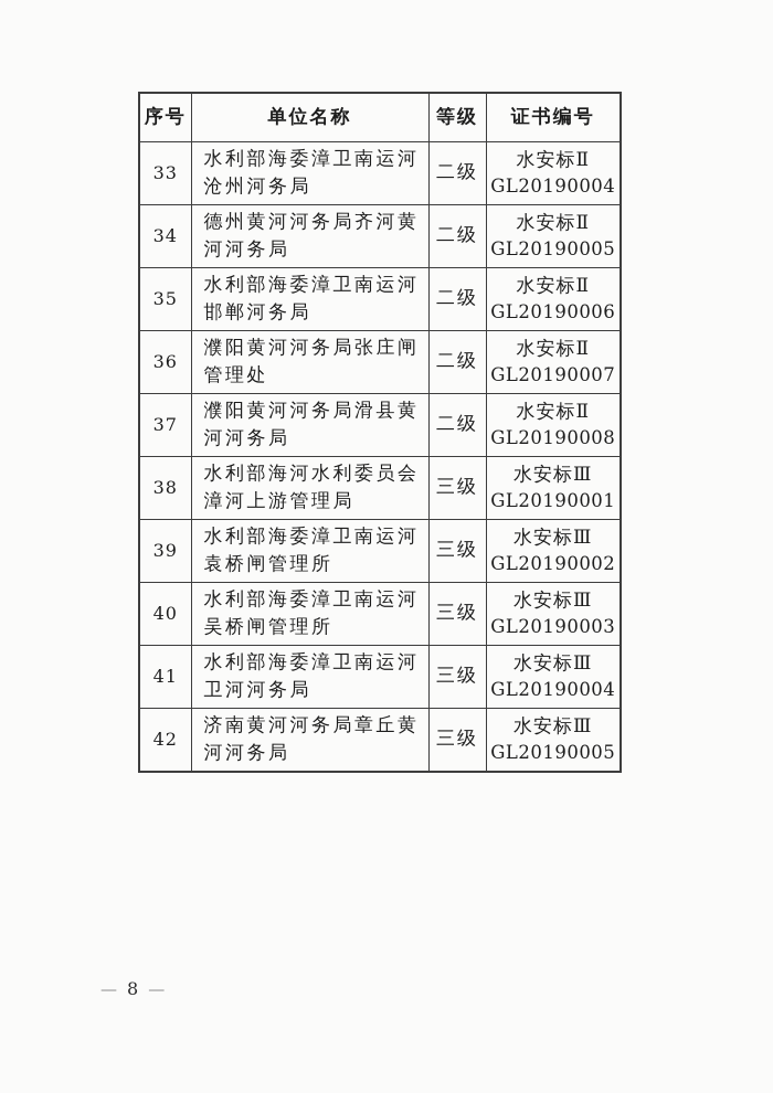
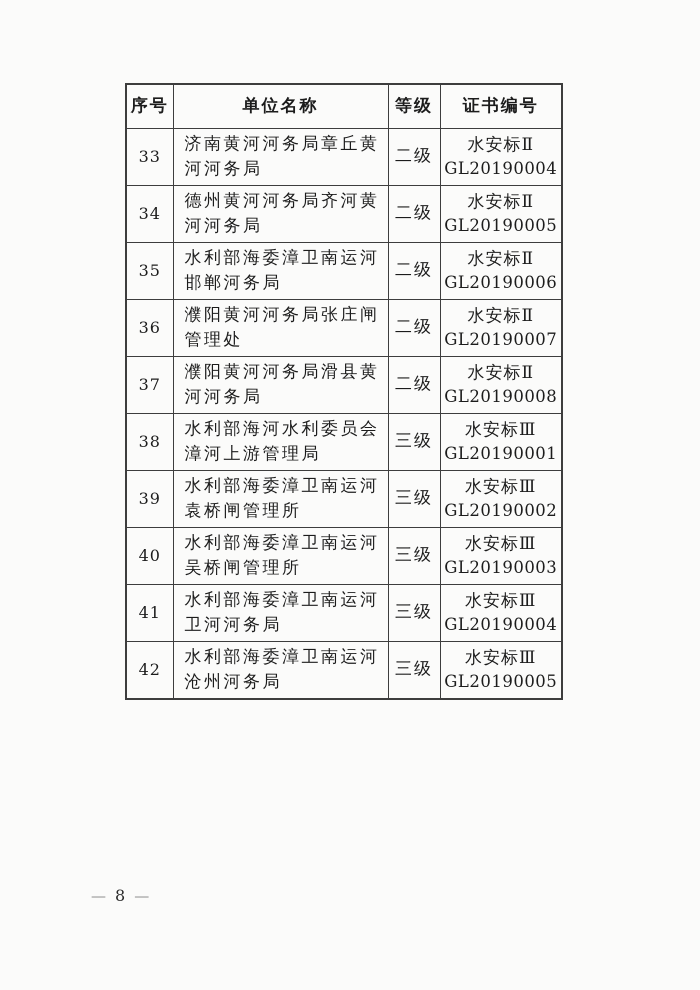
  序号	单位名称	等级	证书编号
- 33	水利部海委漳卫南运河沧州河务局	二级	水安标ⅡGL20190004
+ 33	济南黄河河务局章丘黄河河务局	二级	水安标ⅡGL20190004
  34	德州黄河河务局齐河黄河河务局	二级	水安标ⅡGL20190005
  35	水利部海委漳卫南运河邯郸河务局	二级	水安标ⅡGL20190006
  36	濮阳黄河河务局张庄闸管理处	二级	水安标ⅡGL20190007
  37	濮阳黄河河务局滑县黄河河务局	二级	水安标ⅡGL20190008
  38	水利部海河水利委员会漳河上游管理局	三级	水安标ⅢGL20190001
  39	水利部海委漳卫南运河袁桥闸管理所	三级	水安标ⅢGL20190002
  40	水利部海委漳卫南运河吴桥闸管理所	三级	水安标ⅢGL20190003
  41	水利部海委漳卫南运河卫河河务局	三级	水安标ⅢGL20190004
- 42	济南黄河河务局章丘黄河河务局	三级	水安标ⅢGL20190005
+ 42	水利部海委漳卫南运河沧州河务局	三级	水安标ⅢGL20190005
  —
  8
  —
